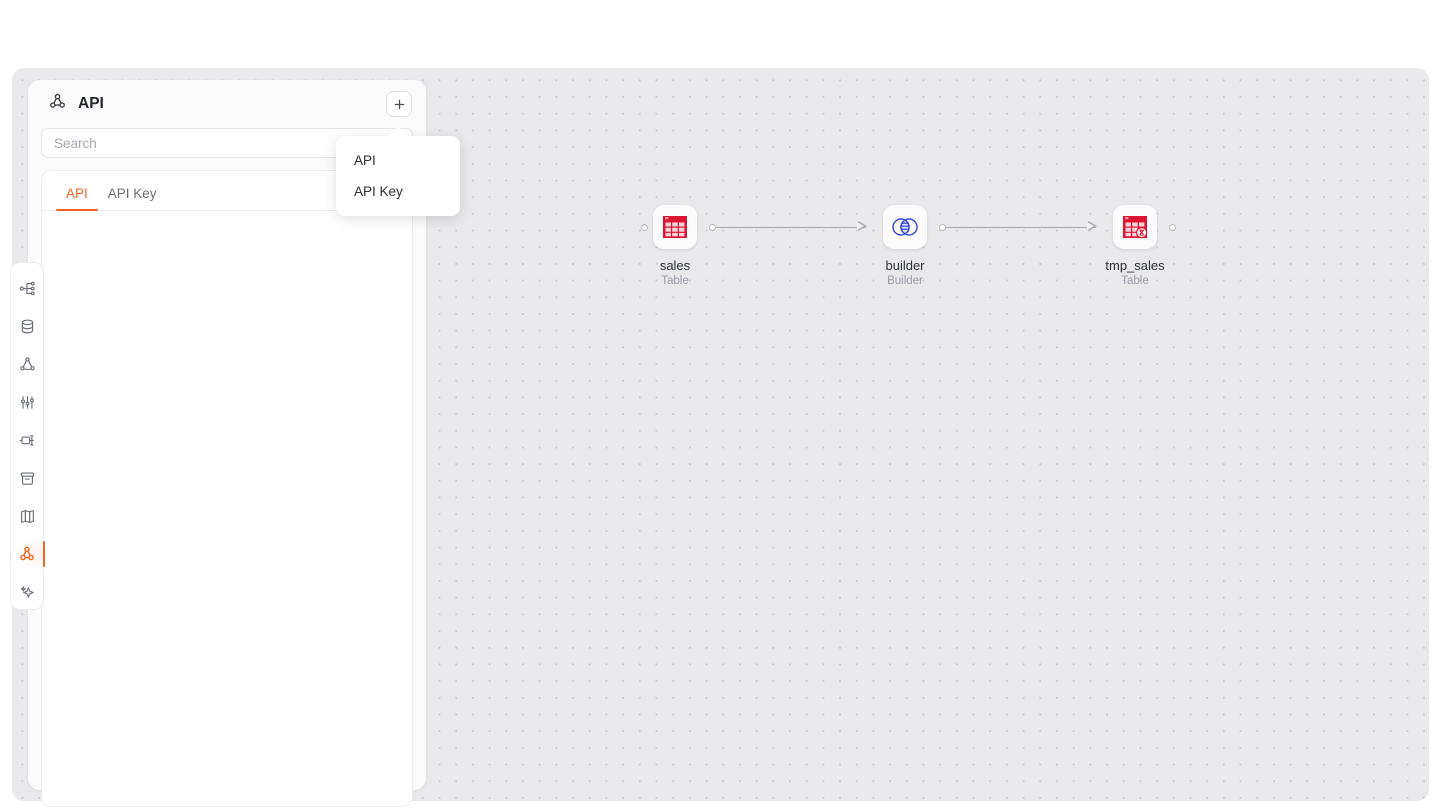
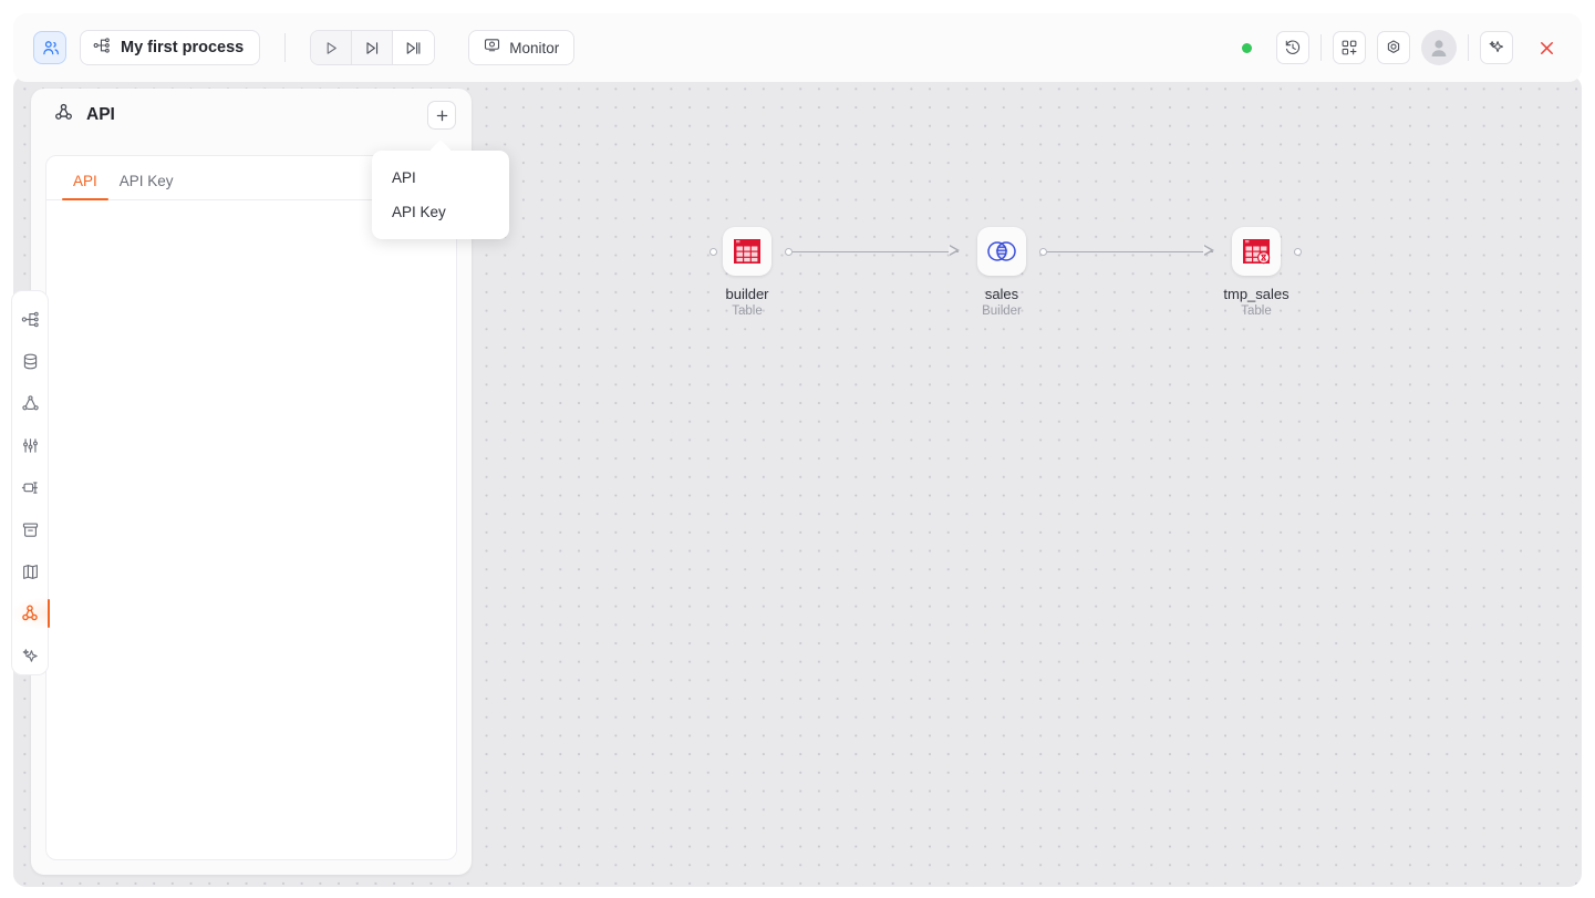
- sales
+ builder
  Table
- builder
+ sales
  Builder
  tmp_sales
  Table
+ My first process
+ Monitor
  API
- Search
  API
  API Key
  API
  API Key
